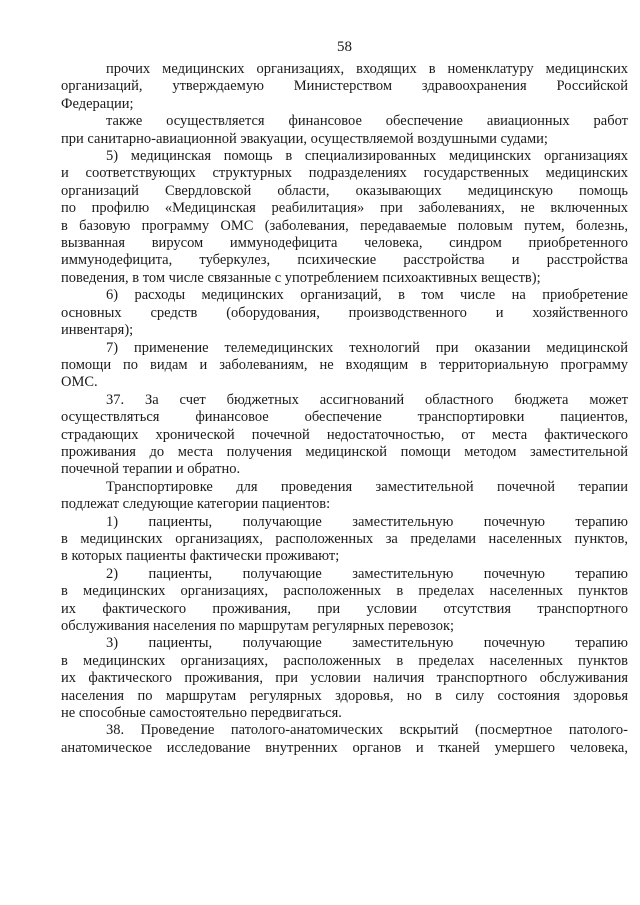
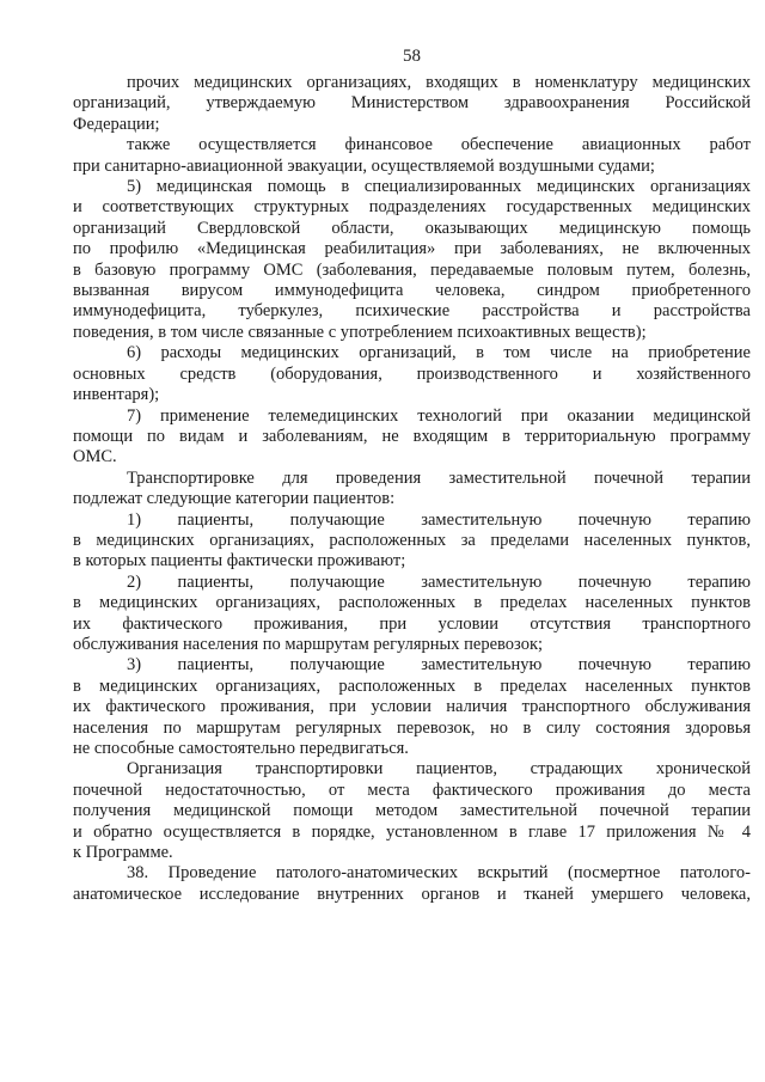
  58
  прочих медицинских организациях, входящих в номенклатуру медицинских
  организаций, утверждаемую Министерством здравоохранения Российской
  Федерации;
  также осуществляется финансовое обеспечение авиационных работ
  при санитарно-авиационной эвакуации, осуществляемой воздушными судами;
  5) медицинская помощь в специализированных медицинских организациях
  и соответствующих структурных подразделениях государственных медицинских
  организаций Свердловской области, оказывающих медицинскую помощь
  по профилю «Медицинская реабилитация» при заболеваниях, не включенных
  в базовую программу ОМС (заболевания, передаваемые половым путем, болезнь,
  вызванная вирусом иммунодефицита человека, синдром приобретенного
  иммунодефицита, туберкулез, психические расстройства и расстройства
  поведения, в том числе связанные с употреблением психоактивных веществ);
  6) расходы медицинских организаций, в том числе на приобретение
  основных средств (оборудования, производственного и хозяйственного
  инвентаря);
  7) применение телемедицинских технологий при оказании медицинской
  помощи по видам и заболеваниям, не входящим в территориальную программу
  ОМС.
- 37. За счет бюджетных ассигнований областного бюджета может
- осуществляться финансовое обеспечение транспортировки пациентов,
- страдающих хронической почечной недостаточностью, от места фактического
- проживания до места получения медицинской помощи методом заместительной
- почечной терапии и обратно.
  Транспортировке для проведения заместительной почечной терапии
  подлежат следующие категории пациентов:
  1) пациенты, получающие заместительную почечную терапию
  в медицинских организациях, расположенных за пределами населенных пунктов,
  в которых пациенты фактически проживают;
  2) пациенты, получающие заместительную почечную терапию
  в медицинских организациях, расположенных в пределах населенных пунктов
  их фактического проживания, при условии отсутствия транспортного
  обслуживания населения по маршрутам регулярных перевозок;
  3) пациенты, получающие заместительную почечную терапию
  в медицинских организациях, расположенных в пределах населенных пунктов
  их фактического проживания, при условии наличия транспортного обслуживания
- населения по маршрутам регулярных здоровья, но в силу состояния здоровья
+ населения по маршрутам регулярных перевозок, но в силу состояния здоровья
  не способные самостоятельно передвигаться.
+ Организация транспортировки пациентов, страдающих хронической
+ почечной недостаточностью, от места фактического проживания до места
+ получения медицинской помощи методом заместительной почечной терапии
+ и обратно осуществляется в порядке, установленном в главе 17 приложения № 4
+ к Программе.
  38. Проведение патолого-анатомических вскрытий (посмертное патолого-
  анатомическое исследование внутренних органов и тканей умершего человека,
